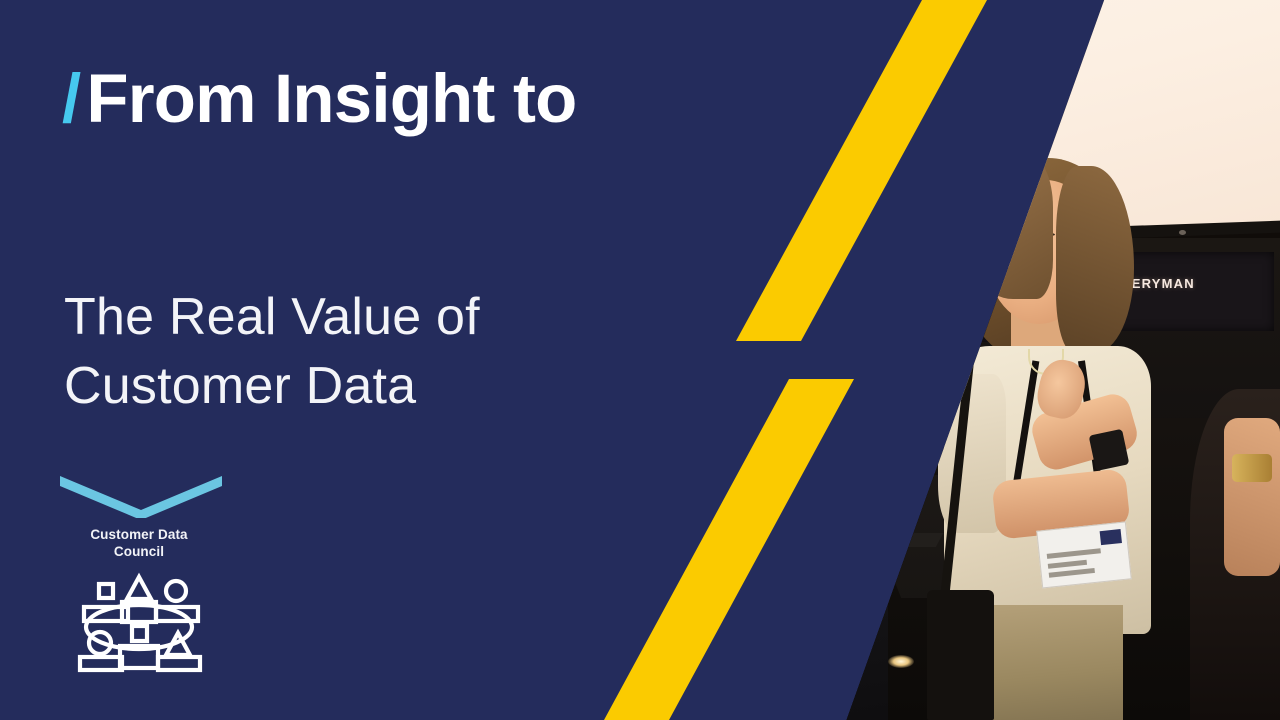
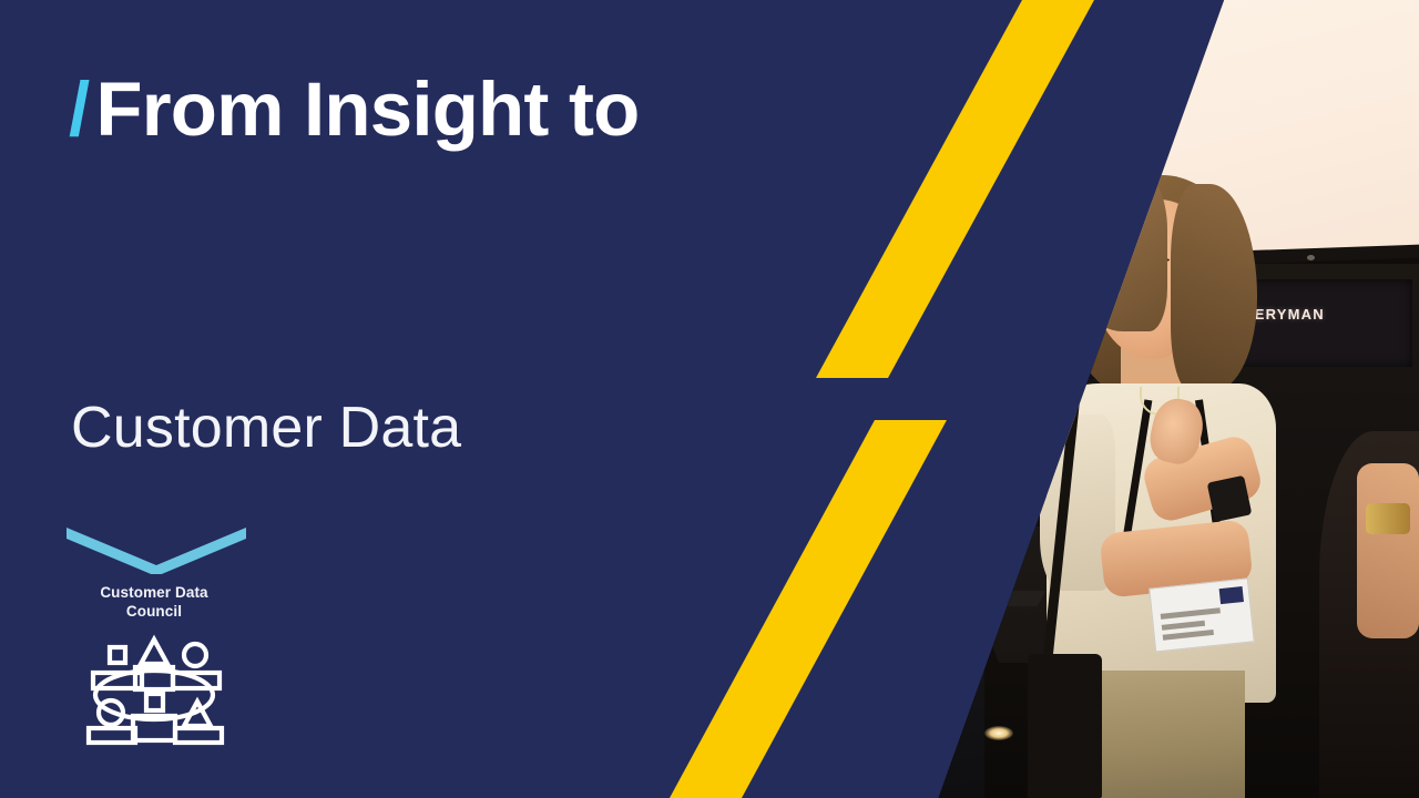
  ERYMAN
  /From Insight to
- The Real Value of
  Customer Data
  Customer Data
  Council
